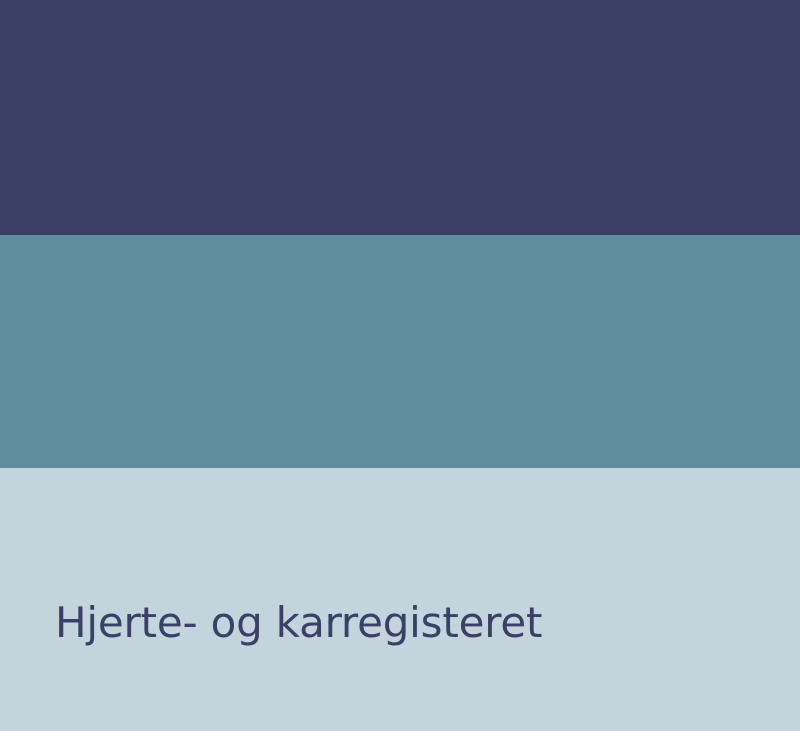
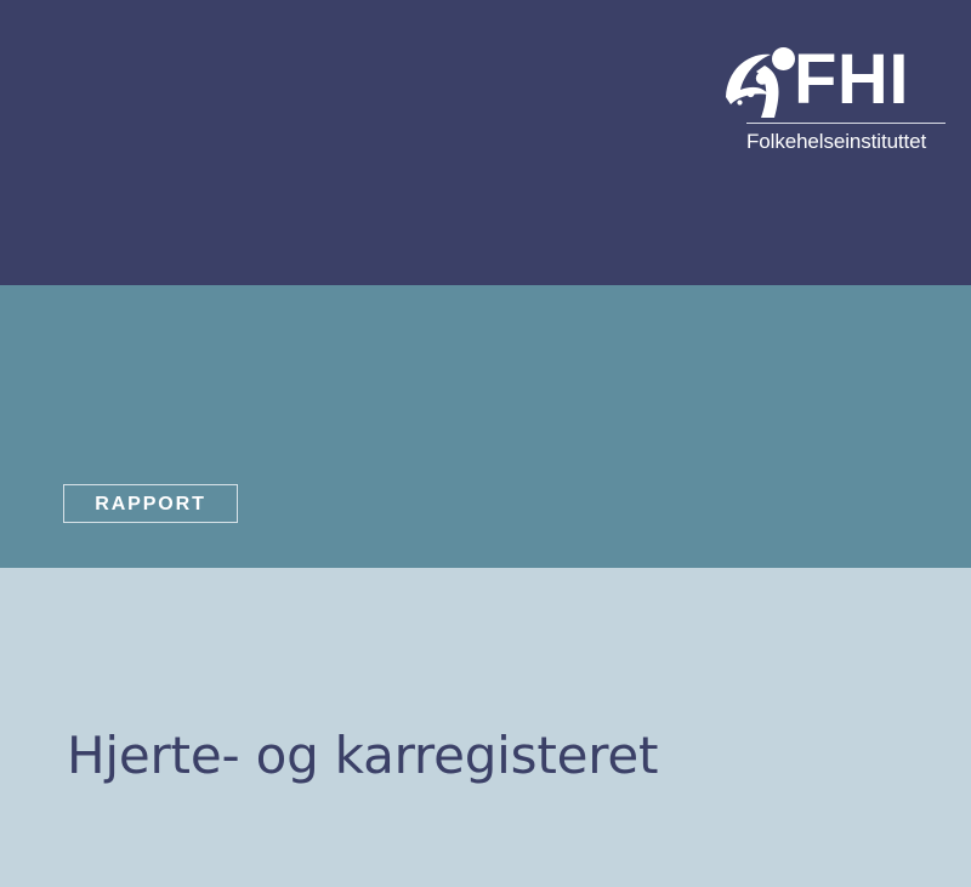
+ FHI
+ Folkehelseinstituttet
+ RAPPORT
  Hjerte- og karregisteret
